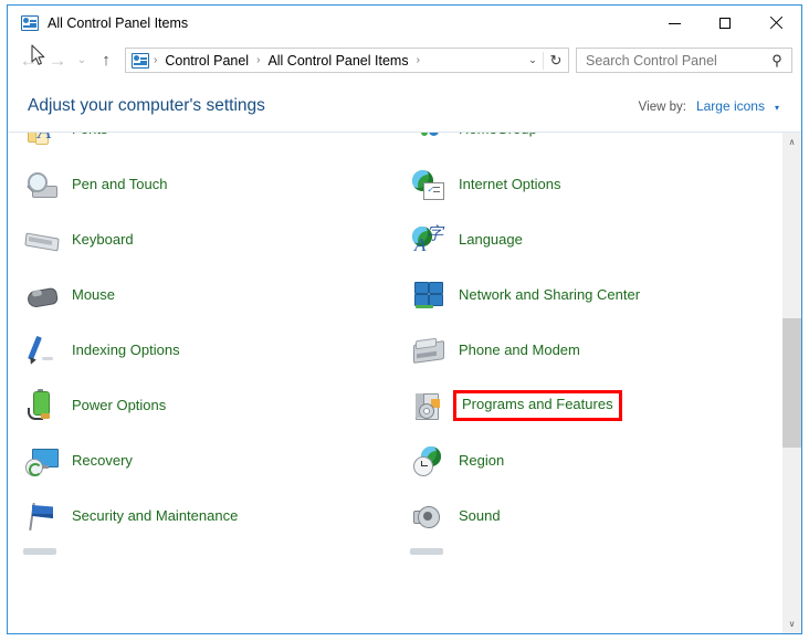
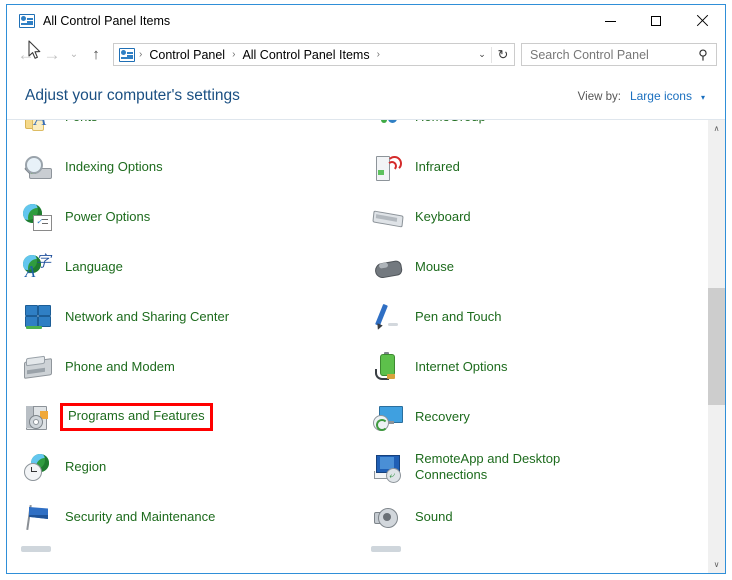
  All Control Panel Items
  ←
  →
  ⌄
  ↑
  ›
  Control Panel
  ›
  All Control Panel Items
  ›
  ⌄
  ↻
  Search Control Panel
  Adjust your computer's settings
  View by:
  Large icons
  ▾
- Pen and Touch
+ Indexing Options
+ Infrared
  ✓
- Internet Options
+ Power Options
  Keyboard
  A
  字
  Language
  Mouse
  Network and Sharing Center
- Indexing Options
+ Pen and Touch
  Phone and Modem
- Power Options
+ Internet Options
  Programs and Features
  Recovery
  Region
+ ⤶
+ RemoteApp and Desktop Connections
  Security and Maintenance
  Sound
  ∧
  ∨
